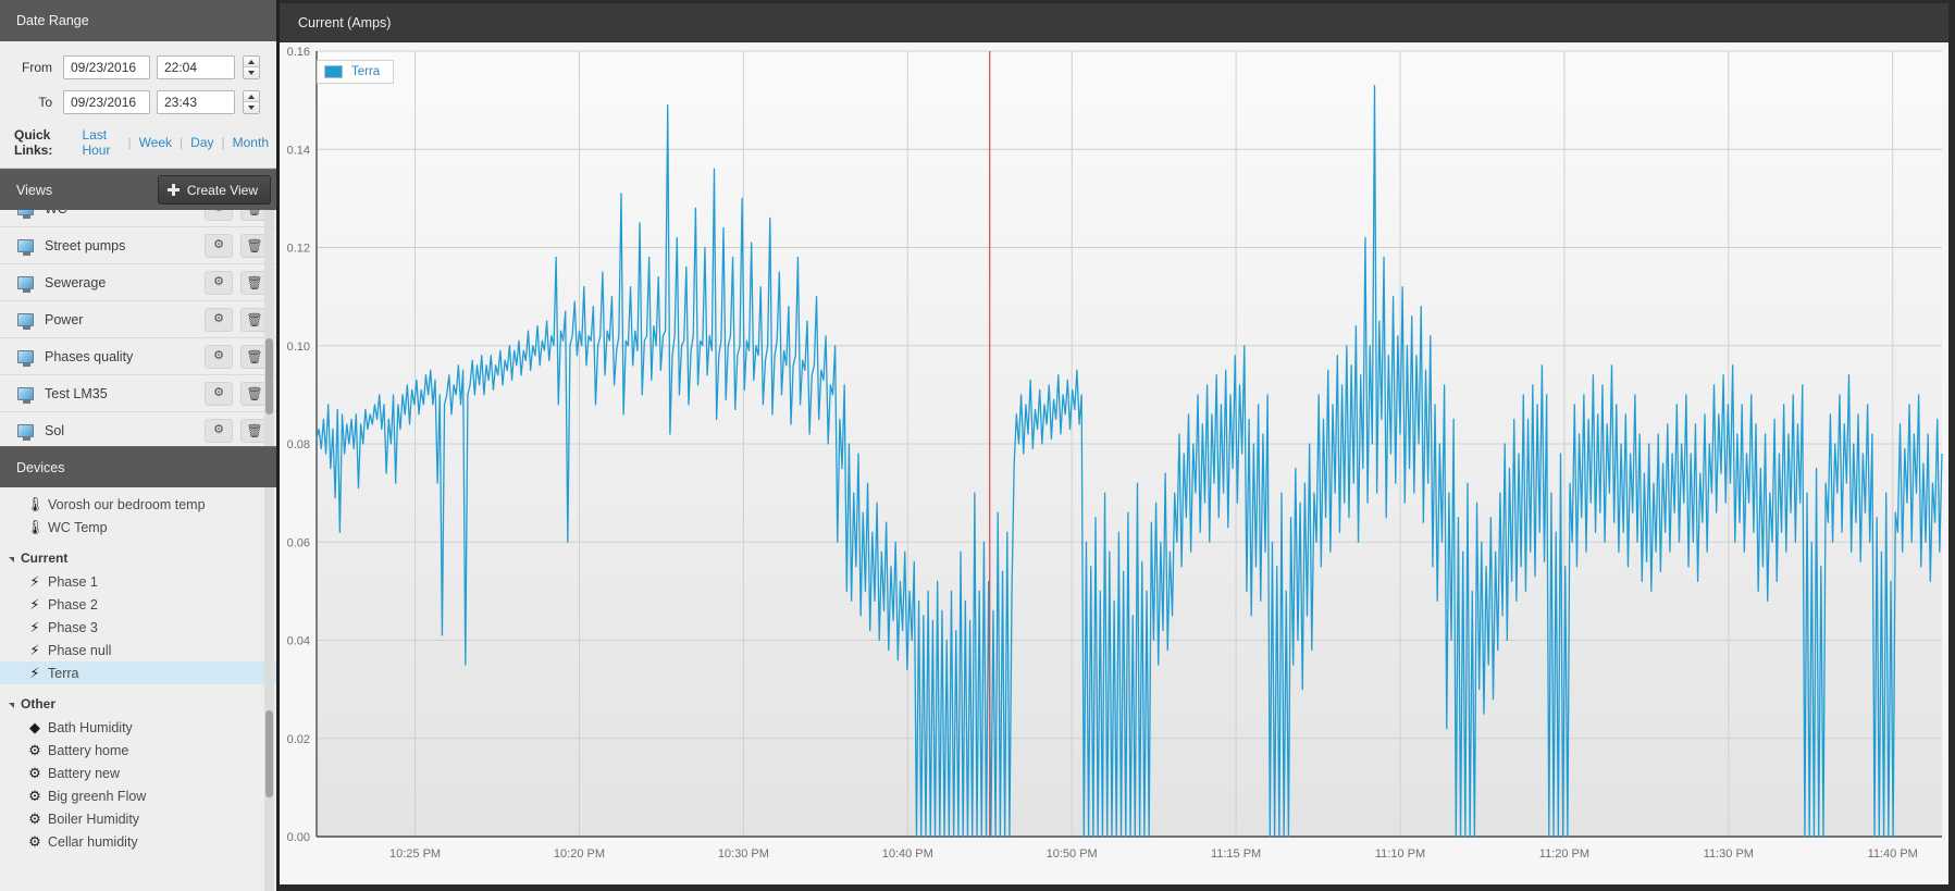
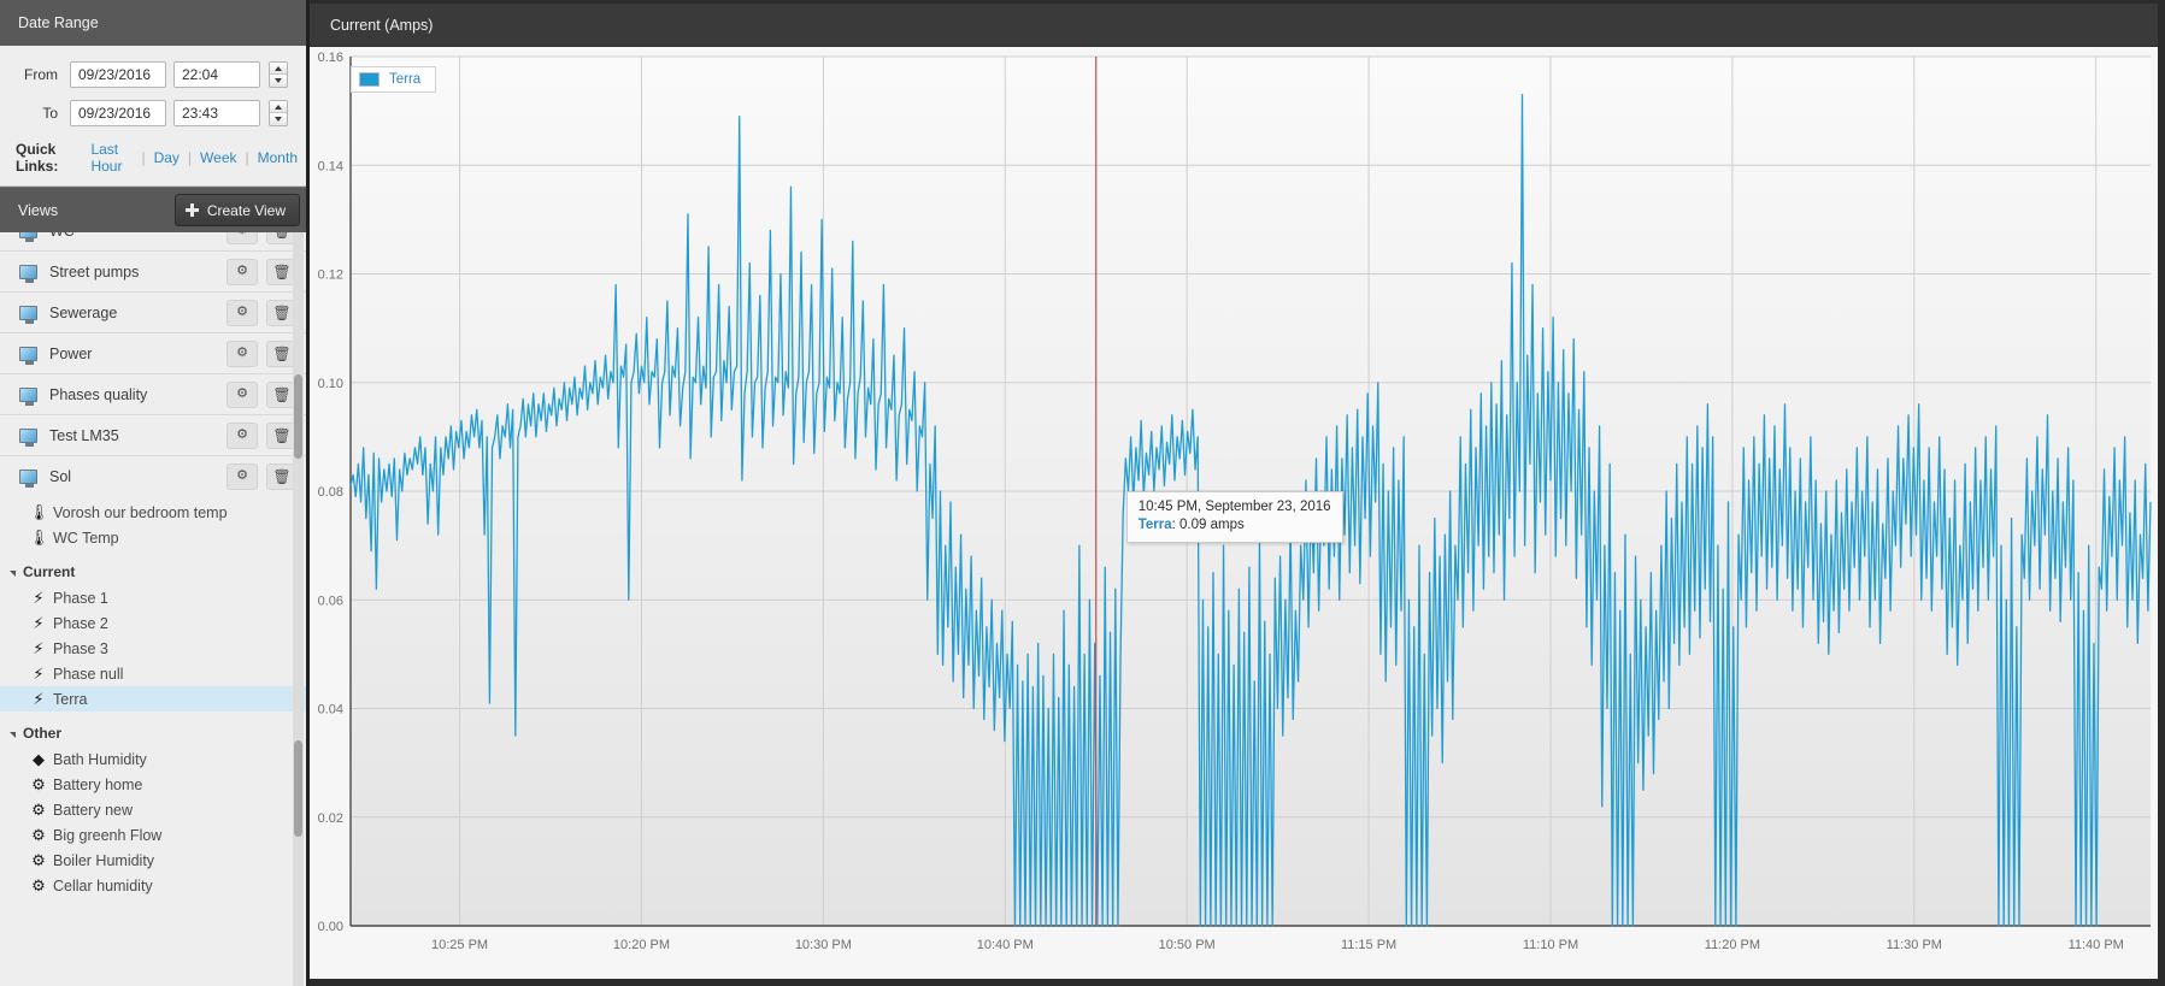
  Date Range
  From
  09/23/2016
  22:04
  To
  09/23/2016
  23:43
  Quick Links:
  Last Hour
  |
- Week
+ Day
  |
- Day
+ Week
  |
  Month
  Views
  Create View
  Street pumps
  ⚙
  🗑
  Sewerage
  ⚙
  🗑
  Power
  ⚙
  🗑
  Phases quality
  ⚙
  🗑
  Test LM35
  ⚙
  🗑
  Sol
  ⚙
  🗑
- Devices
  🌡
  Vorosh our bedroom temp
  🌡
  WC Temp
  Current
  ⚡
  Phase 1
  ⚡
  Phase 2
  ⚡
  Phase 3
  ⚡
  Phase null
  ⚡
  Terra
  Other
  ◆
  Bath Humidity
  ⚙
  Battery home
  ⚙
  Battery new
  ⚙
  Big greenh Flow
  ⚙
  Boiler Humidity
  ⚙
  Cellar humidity
  Current (Amps)
  0.00
  0.02
  0.04
  0.06
  0.08
  0.10
  0.12
  0.14
  0.16
  10:25 PM
  10:20 PM
  10:30 PM
  10:40 PM
  10:50 PM
  11:15 PM
  11:10 PM
  11:20 PM
  11:30 PM
  11:40 PM
  Terra
+ 10:45 PM, September 23, 2016
+ Terra: 0.09 amps
